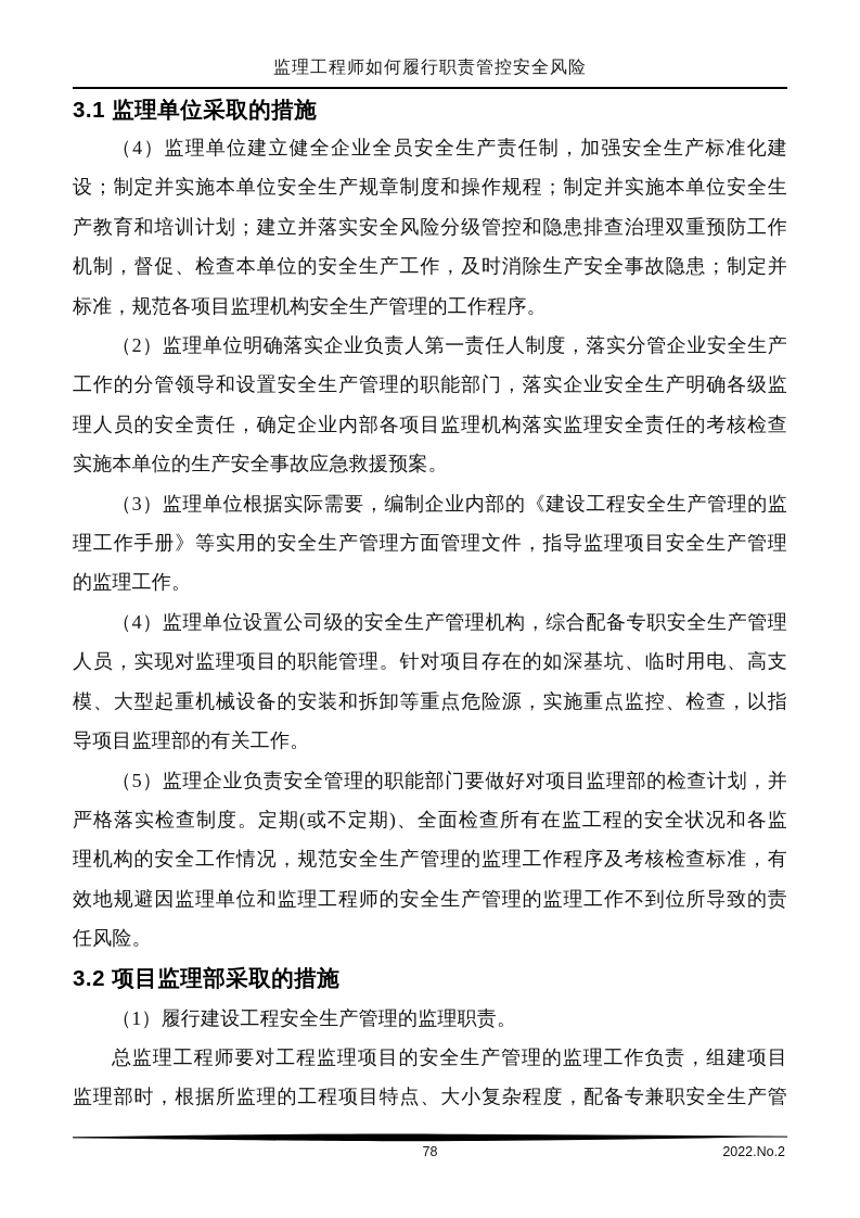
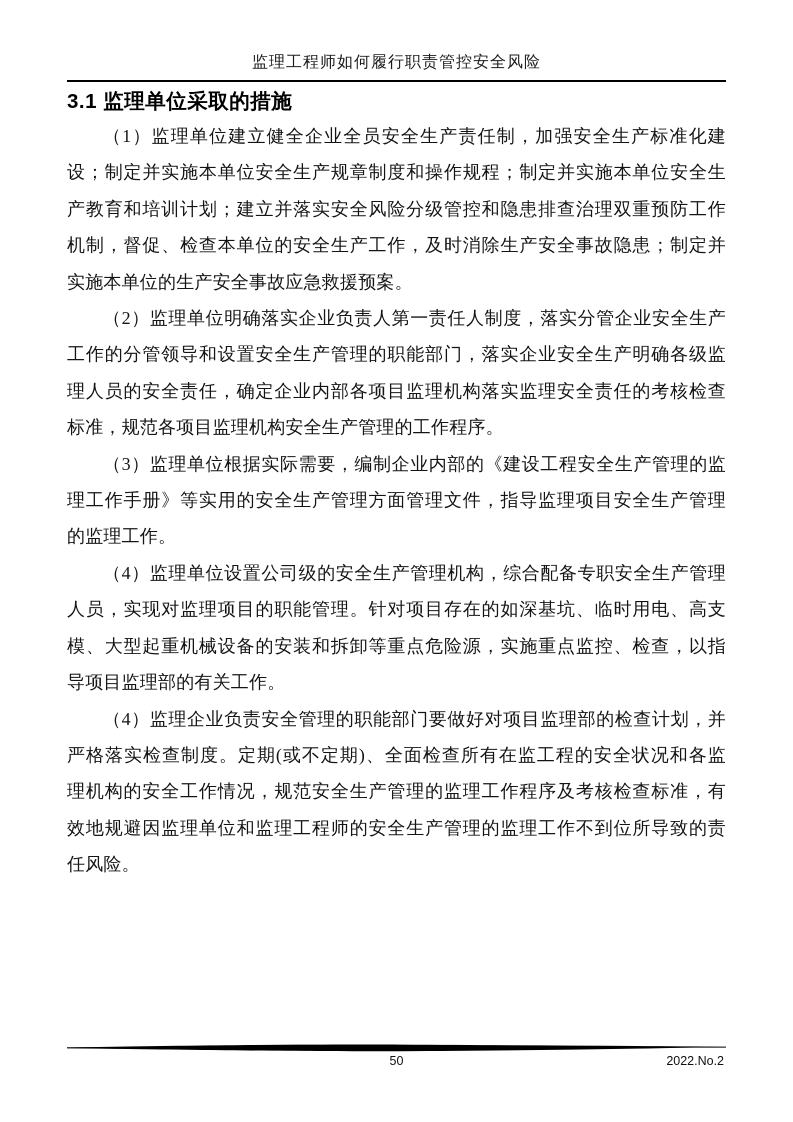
  监理工程师如何履行职责管控安全风险
  3.1 监理单位采取的措施
- （4）监理单位建立健全企业全员安全生产责任制，加强安全生产标准化建
+ （1）监理单位建立健全企业全员安全生产责任制，加强安全生产标准化建
  设；制定并实施本单位安全生产规章制度和操作规程；制定并实施本单位安全生
  产教育和培训计划；建立并落实安全风险分级管控和隐患排查治理双重预防工作
  机制，督促、检查本单位的安全生产工作，及时消除生产安全事故隐患；制定并
- 标准，规范各项目监理机构安全生产管理的工作程序。
+ 实施本单位的生产安全事故应急救援预案。
  （2）监理单位明确落实企业负责人第一责任人制度，落实分管企业安全生产
  工作的分管领导和设置安全生产管理的职能部门，落实企业安全生产明确各级监
  理人员的安全责任，确定企业内部各项目监理机构落实监理安全责任的考核检查
- 实施本单位的生产安全事故应急救援预案。
+ 标准，规范各项目监理机构安全生产管理的工作程序。
  （3）监理单位根据实际需要，编制企业内部的《建设工程安全生产管理的监
  理工作手册》等实用的安全生产管理方面管理文件，指导监理项目安全生产管理
  的监理工作。
  （4）监理单位设置公司级的安全生产管理机构，综合配备专职安全生产管理
  人员，实现对监理项目的职能管理。针对项目存在的如深基坑、临时用电、高支
  模、大型起重机械设备的安装和拆卸等重点危险源，实施重点监控、检查，以指
  导项目监理部的有关工作。
- （5）监理企业负责安全管理的职能部门要做好对项目监理部的检查计划，并
+ （4）监理企业负责安全管理的职能部门要做好对项目监理部的检查计划，并
  严格落实检查制度。定期(或不定期)、全面检查所有在监工程的安全状况和各监
  理机构的安全工作情况，规范安全生产管理的监理工作程序及考核检查标准，有
  效地规避因监理单位和监理工程师的安全生产管理的监理工作不到位所导致的责
  任风险。
- 3.2 项目监理部采取的措施
- （1）履行建设工程安全生产管理的监理职责。
- 总监理工程师要对工程监理项目的安全生产管理的监理工作负责，组建项目
- 监理部时，根据所监理的工程项目特点、大小复杂程度，配备专兼职安全生产管
- 78
+ 50
  2022.No.2
